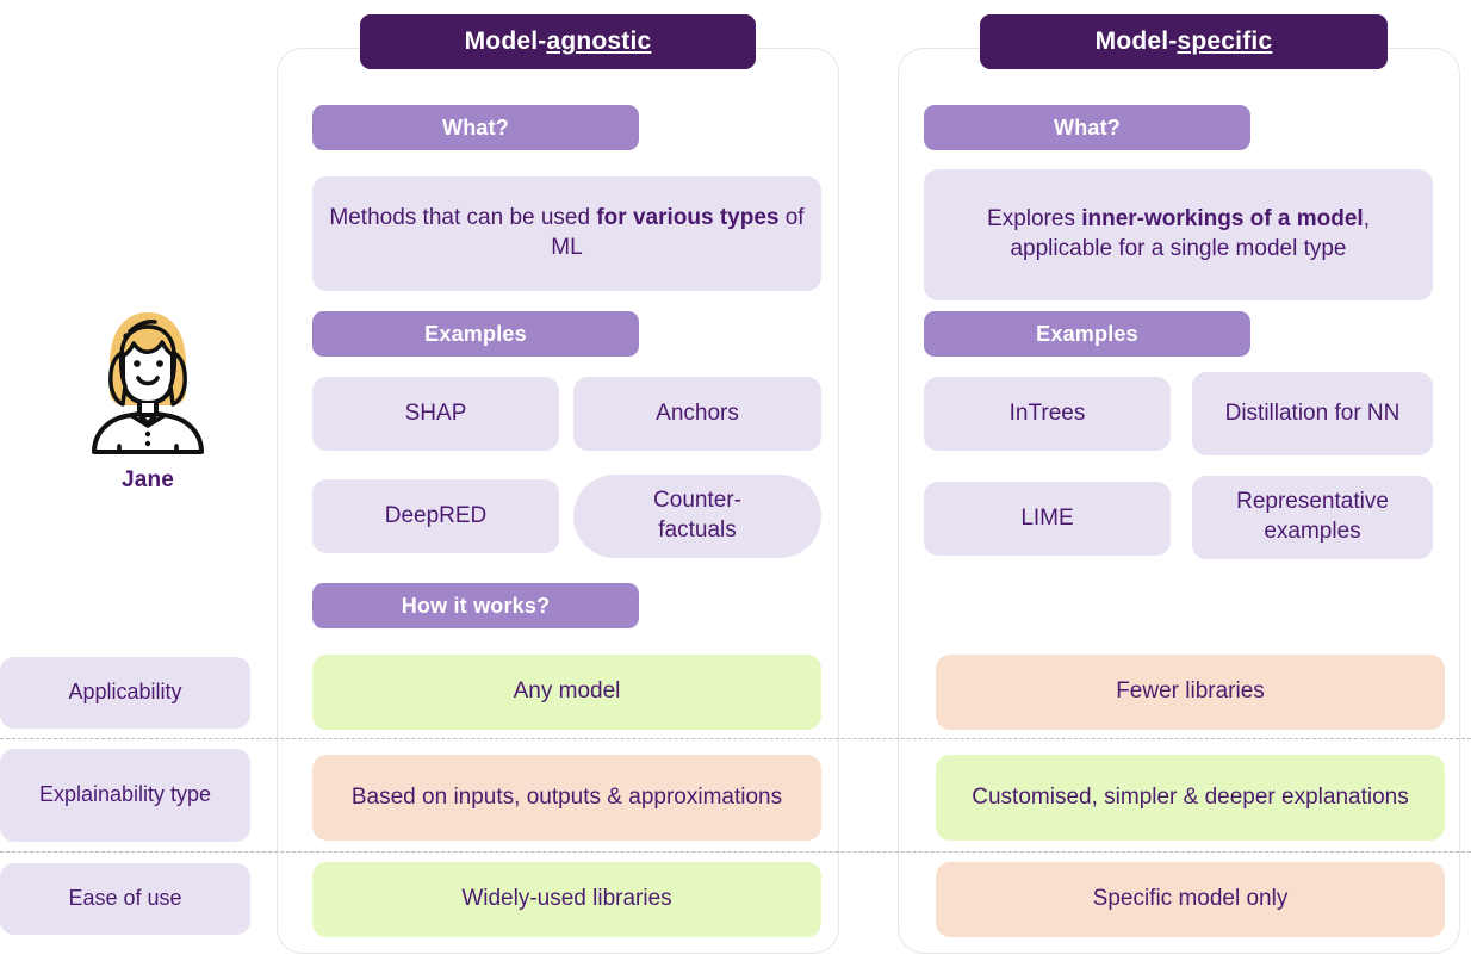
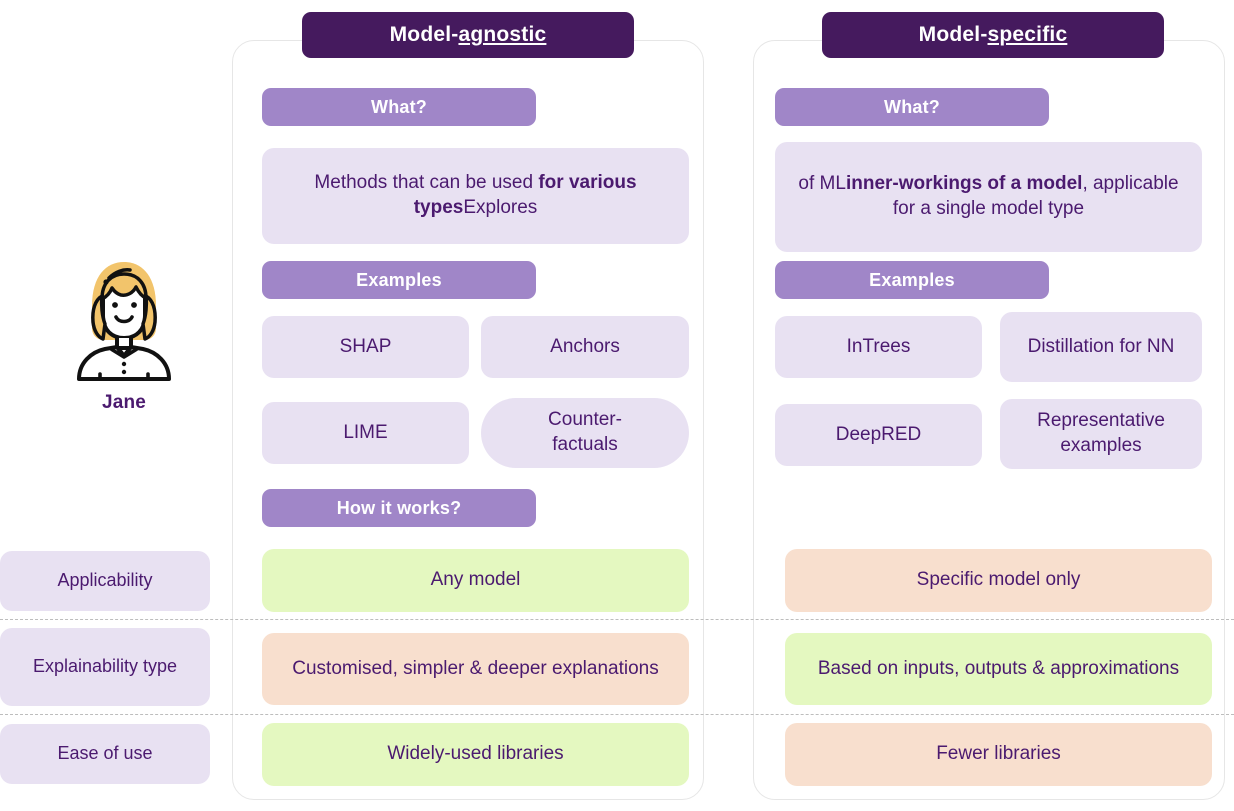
  Jane
  Model-
  agnostic
  Model-
  specific
  What?
- Methods that can be used for various types of ML
+ Methods that can be used for various typesExplores
  Examples
  SHAP
  Anchors
- DeepRED
+ LIME
  Counter-
  factuals
  How it works?
  What?
- Explores inner-workings of a model, applicable for a single model type
+ of MLinner-workings of a model, applicable for a single model type
  Examples
  InTrees
  Distillation for NN
- LIME
+ DeepRED
  Representative examples
  Applicability
  Explainability type
  Ease of use
  Any model
- Based on inputs, outputs & approximations
+ Customised, simpler & deeper explanations
  Widely-used libraries
- Fewer libraries
+ Specific model only
- Customised, simpler & deeper explanations
+ Based on inputs, outputs & approximations
- Specific model only
+ Fewer libraries
